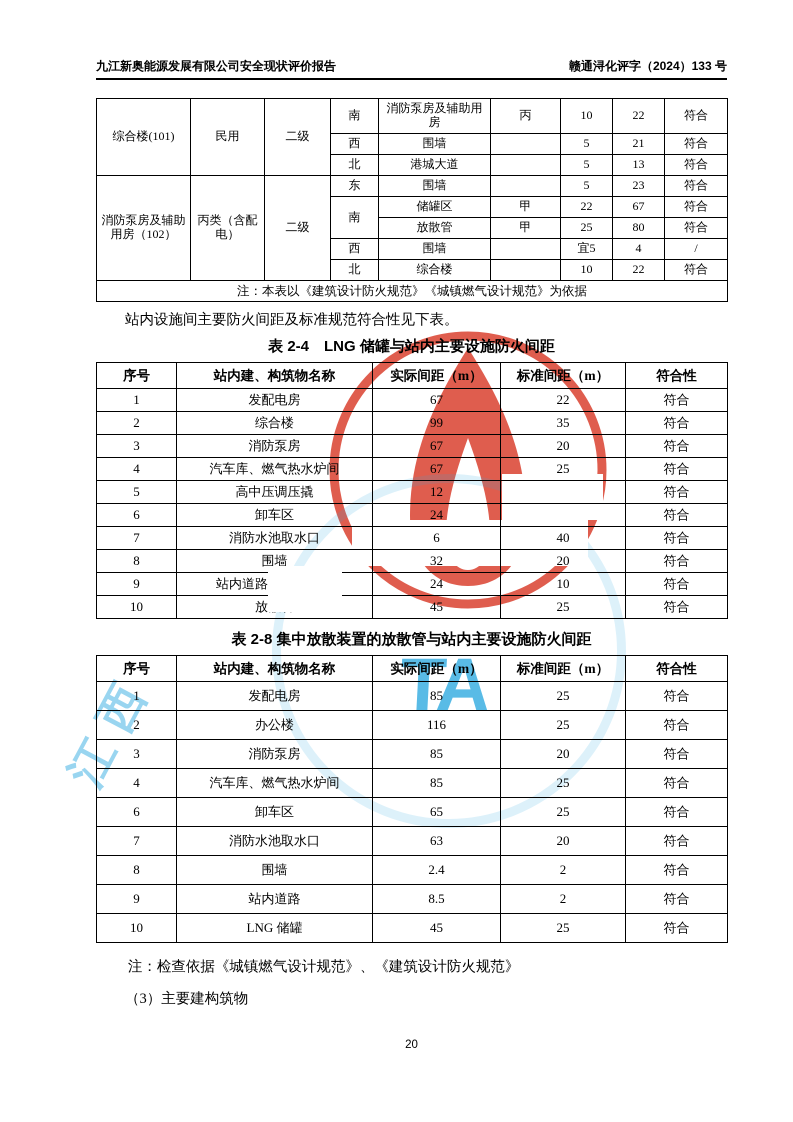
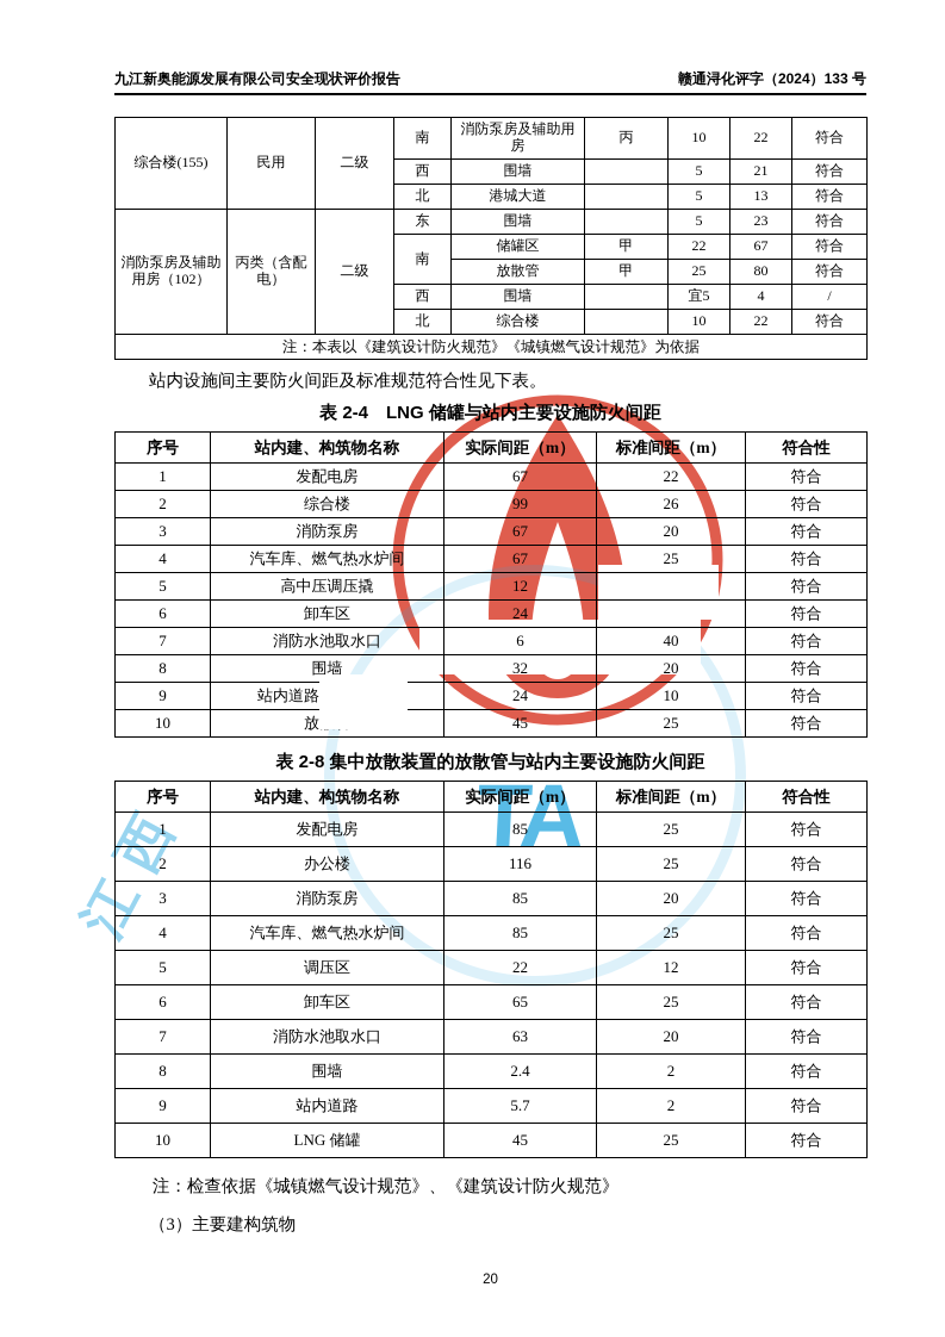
  九江新奥能源发展有限公司安全现状评价报告
  赣通浔化评字（2024）133 号
- 综合楼(101)	民用	二级	南	消防泵房及辅助用房	丙	10	22	符合
+ 综合楼(155)	民用	二级	南	消防泵房及辅助用房	丙	10	22	符合
  西	围墙		5	21	符合
  北	港城大道		5	13	符合
  消防泵房及辅助用房（102）	丙类（含配电）	二级	东	围墙		5	23	符合
  南	储罐区	甲	22	67	符合
  放散管	甲	25	80	符合
  西	围墙		宜5	4	/
  北	综合楼		10	22	符合
  注：本表以《建筑设计防火规范》《城镇燃气设计规范》为依据
  站内设施间主要防火间距及标准规范符合性见下表。
  表 2-4 LNG 储罐与站内主要设施防火间距
  序号	站内建、构筑物名称	实际间距（m）	标准间距（m）	符合性
  1	发配电房	67	22	符合
- 2	综合楼	99	35	符合
+ 2	综合楼	99	26	符合
  3	消防泵房	67	20	符合
  4	汽车库、燃气热水炉间	67	25	符合
  5	高中压调压撬	12		符合
  6	卸车区	24		符合
  7	消防水池取水口	6	40	符合
  8	围墙	32	20	符合
  10	放	45	25	符合
  表 2-8 集中放散装置的放散管与站内主要设施防火间距
  序号	站内建、构筑物名称	实际间距（m）	标准间距（m）	符合性
  1	发配电房	85	25	符合
  2	办公楼	116	25	符合
  3	消防泵房	85	20	符合
  4	汽车库、燃气热水炉间	85	25	符合
+ 5	调压区	22	12	符合
  6	卸车区	65	25	符合
  7	消防水池取水口	63	20	符合
  8	围墙	2.4	2	符合
- 9	站内道路	8.5	2	符合
+ 9	站内道路	5.7	2	符合
  10	LNG 储罐	45	25	符合
  注：检查依据《城镇燃气设计规范》、《建筑设计防火规范》
  （3）主要建构筑物
  20
